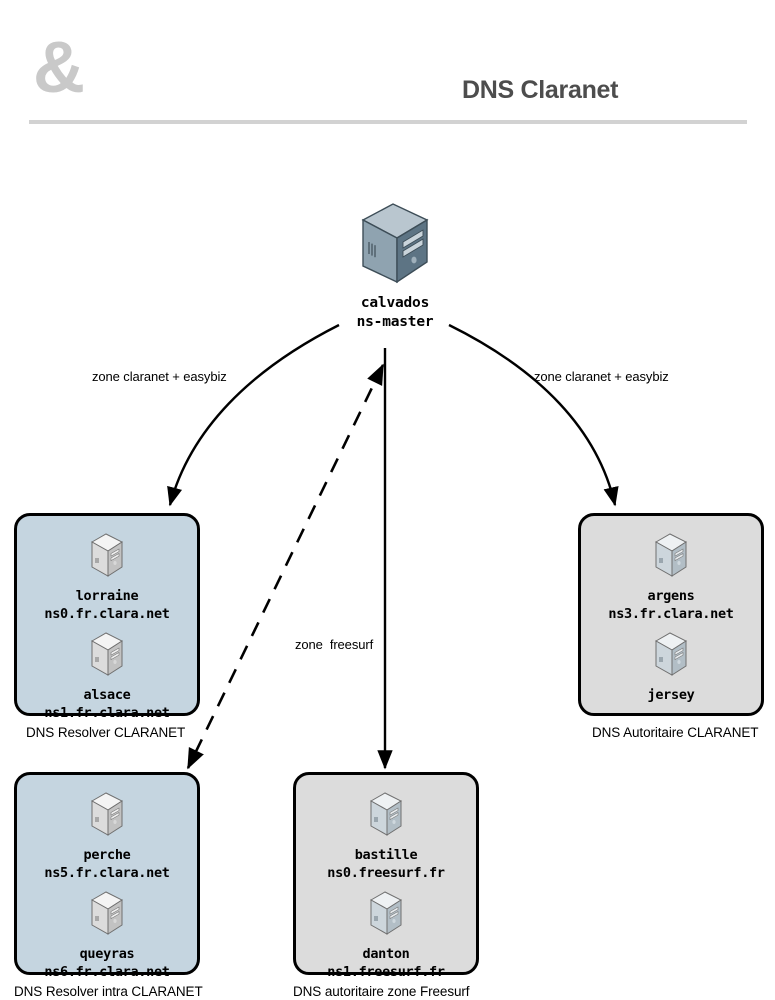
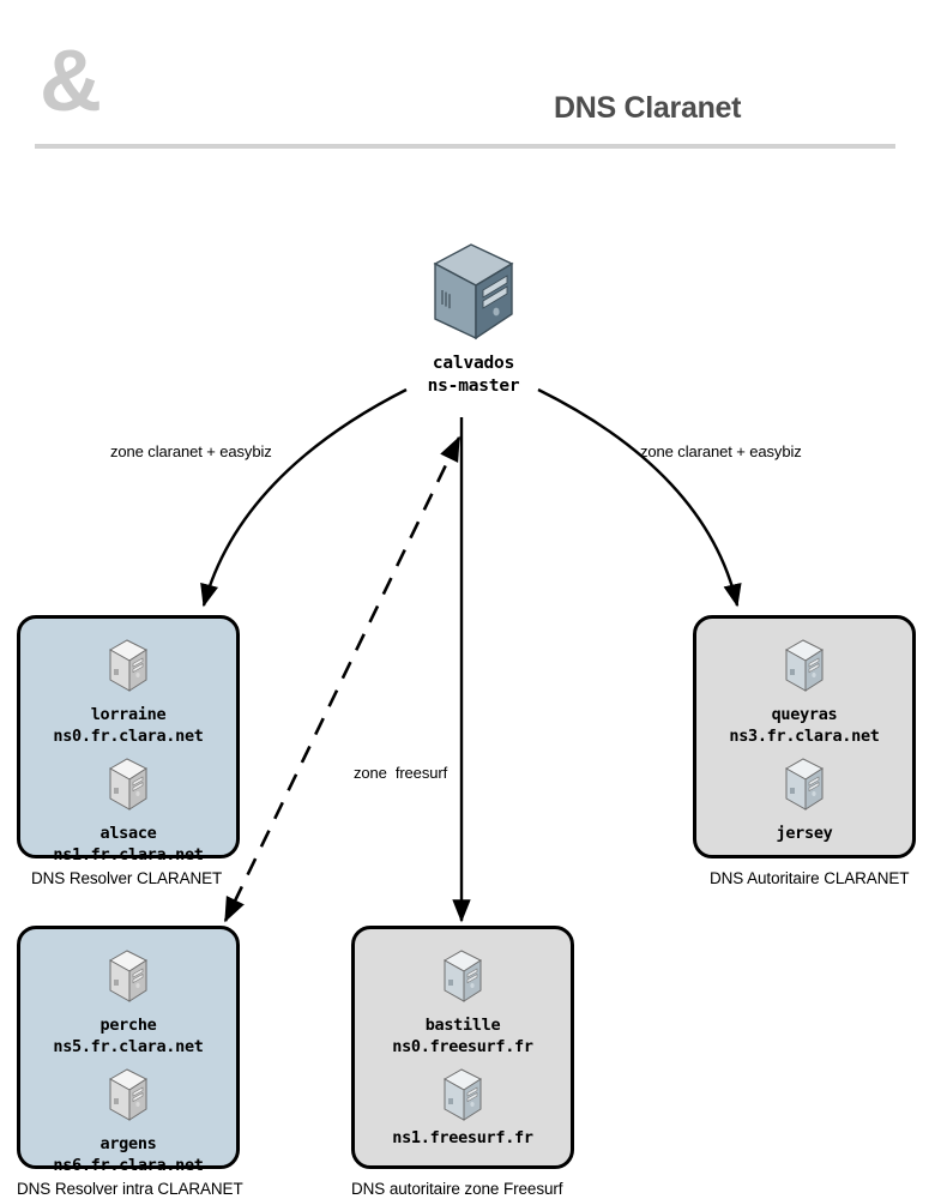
  &
  DNS Claranet
  zone claranet + easybiz
  zone claranet + easybiz
  zone freesurf
  calvados
  ns-master
  lorraine
  ns0.fr.clara.net
  alsace
  ns1.fr.clara.net
  DNS Resolver CLARANET
- argens
+ queyras
  ns3.fr.clara.net
  jersey
  DNS Autoritaire CLARANET
  perche
  ns5.fr.clara.net
- queyras
+ argens
  ns6.fr.clara.net
  DNS Resolver intra CLARANET
  bastille
  ns0.freesurf.fr
- danton
  ns1.freesurf.fr
  DNS autoritaire zone Freesurf
